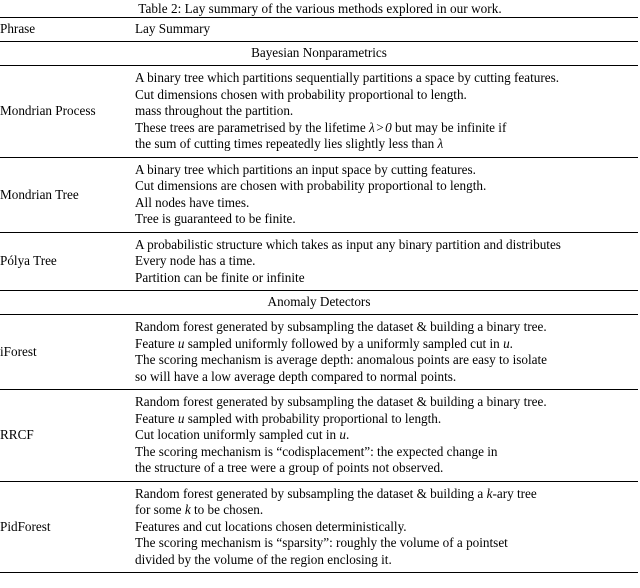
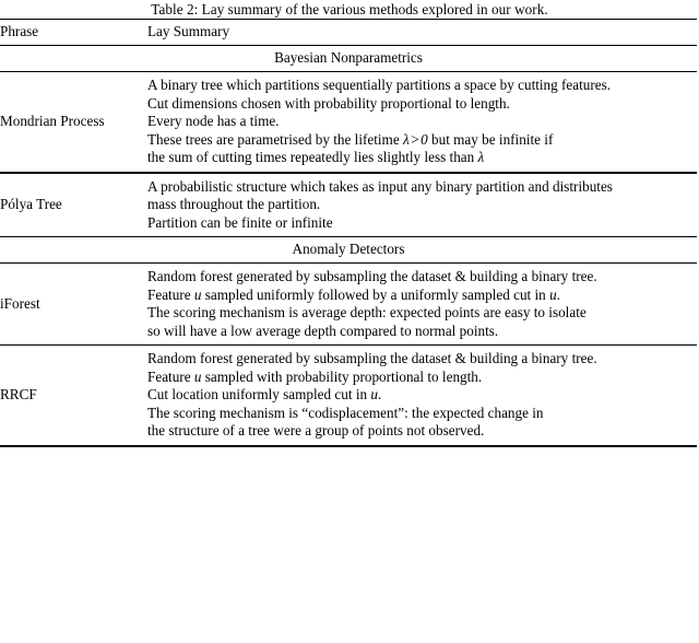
  Table 2: Lay summary of the various methods explored in our work.
  Phrase	Lay Summary
  Bayesian Nonparametrics
- Mondrian Process	A binary tree which partitions sequentially partitions a space by cutting features. Cut dimensions chosen with probability proportional to length. mass throughout the partition. These trees are parametrised by the lifetime λ>0 but may be infinite if the sum of cutting times repeatedly lies slightly less than λ
+ Mondrian Process	A binary tree which partitions sequentially partitions a space by cutting features. Cut dimensions chosen with probability proportional to length. Every node has a time. These trees are parametrised by the lifetime λ>0 but may be infinite if the sum of cutting times repeatedly lies slightly less than λ
- Mondrian Tree	A binary tree which partitions an input space by cutting features. Cut dimensions are chosen with probability proportional to length. All nodes have times. Tree is guaranteed to be finite.
- Pólya Tree	A probabilistic structure which takes as input any binary partition and distributes Every node has a time. Partition can be finite or infinite
+ Pólya Tree	A probabilistic structure which takes as input any binary partition and distributes mass throughout the partition. Partition can be finite or infinite
  Anomaly Detectors
- iForest	Random forest generated by subsampling the dataset & building a binary tree. Feature u sampled uniformly followed by a uniformly sampled cut in u. The scoring mechanism is average depth: anomalous points are easy to isolate so will have a low average depth compared to normal points.
+ iForest	Random forest generated by subsampling the dataset & building a binary tree. Feature u sampled uniformly followed by a uniformly sampled cut in u. The scoring mechanism is average depth: expected points are easy to isolate so will have a low average depth compared to normal points.
  RRCF	Random forest generated by subsampling the dataset & building a binary tree. Feature u sampled with probability proportional to length. Cut location uniformly sampled cut in u. The scoring mechanism is “codisplacement”: the expected change in the structure of a tree were a group of points not observed.
- PidForest	Random forest generated by subsampling the dataset & building a k-ary tree for some k to be chosen. Features and cut locations chosen deterministically. The scoring mechanism is “sparsity”: roughly the volume of a pointset divided by the volume of the region enclosing it.
